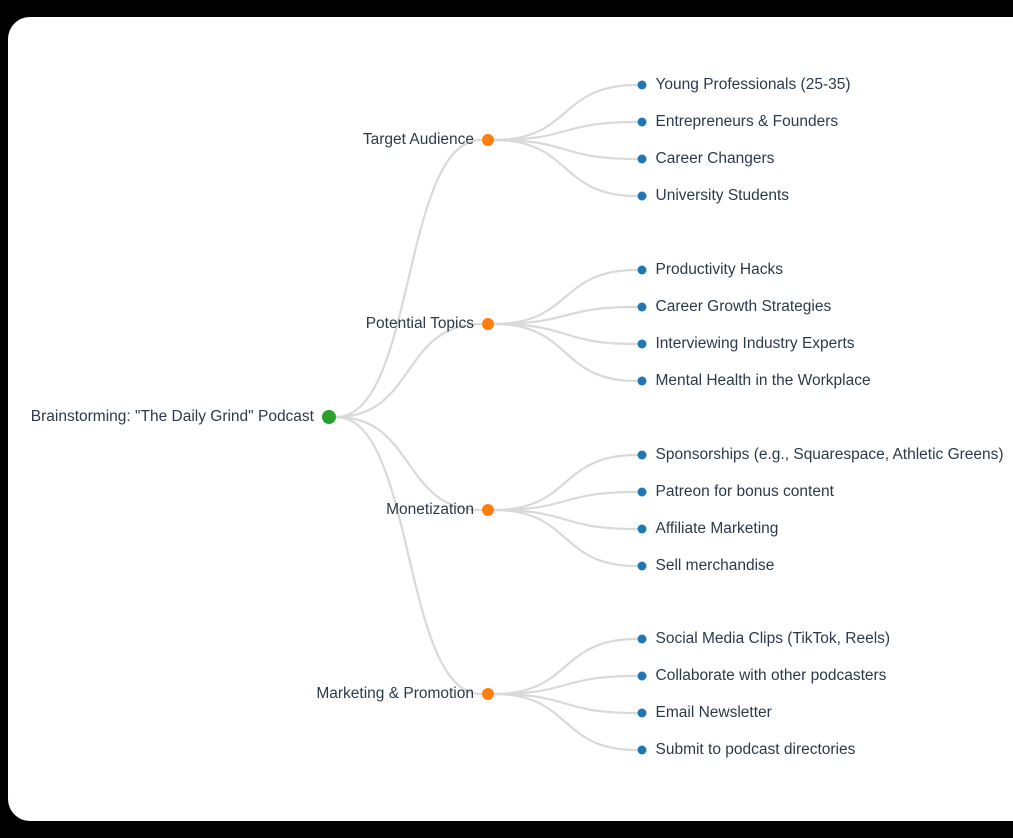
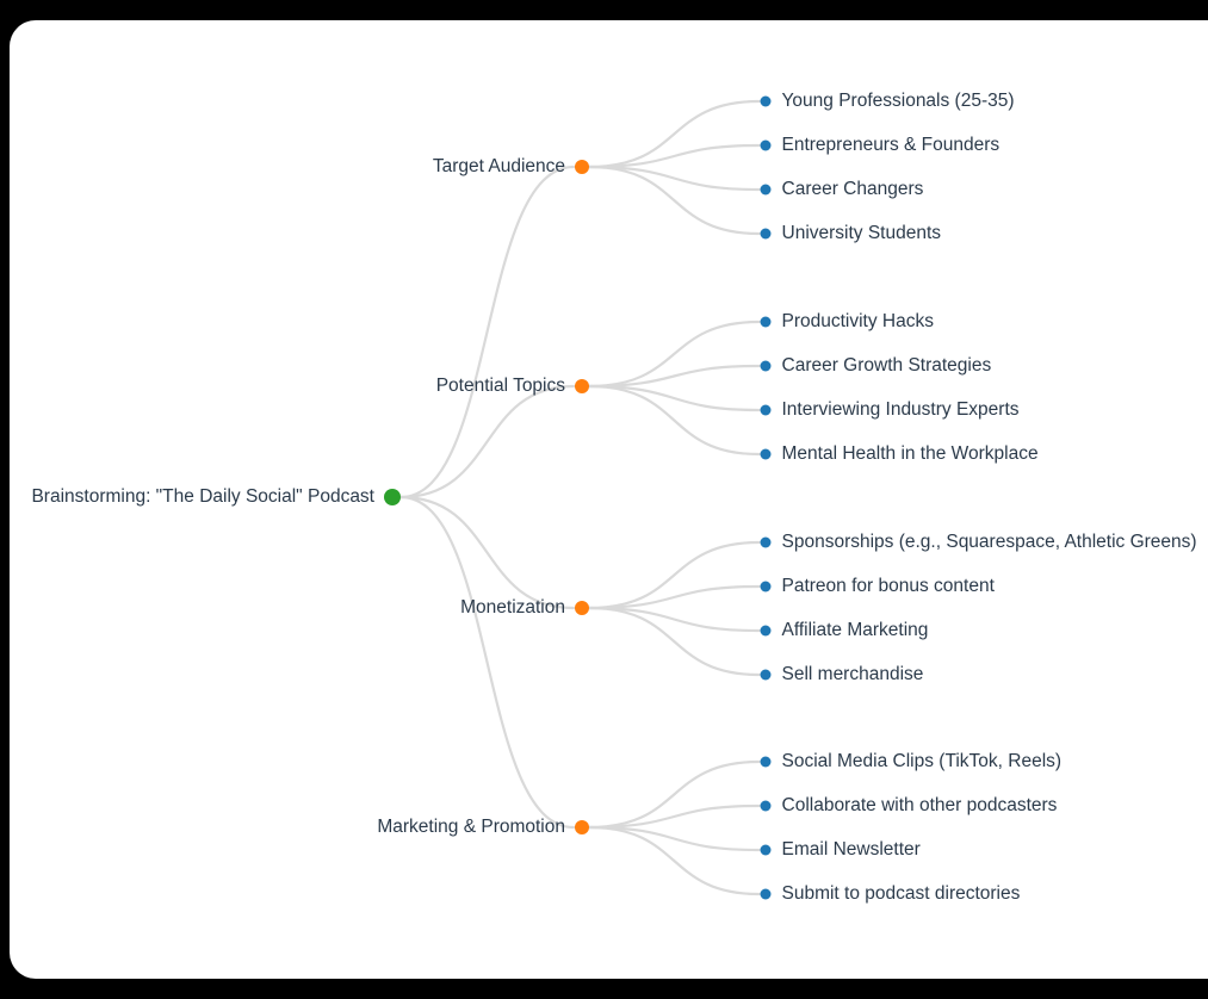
- Brainstorming: "The Daily Grind" Podcast
+ Brainstorming: "The Daily Social" Podcast
  Target Audience
  Young Professionals (25-35)
  Entrepreneurs & Founders
  Career Changers
  University Students
  Potential Topics
  Productivity Hacks
  Career Growth Strategies
  Interviewing Industry Experts
  Mental Health in the Workplace
  Monetization
  Sponsorships (e.g., Squarespace, Athletic Greens)
  Patreon for bonus content
  Affiliate Marketing
  Sell merchandise
  Marketing & Promotion
  Social Media Clips (TikTok, Reels)
  Collaborate with other podcasters
  Email Newsletter
  Submit to podcast directories
